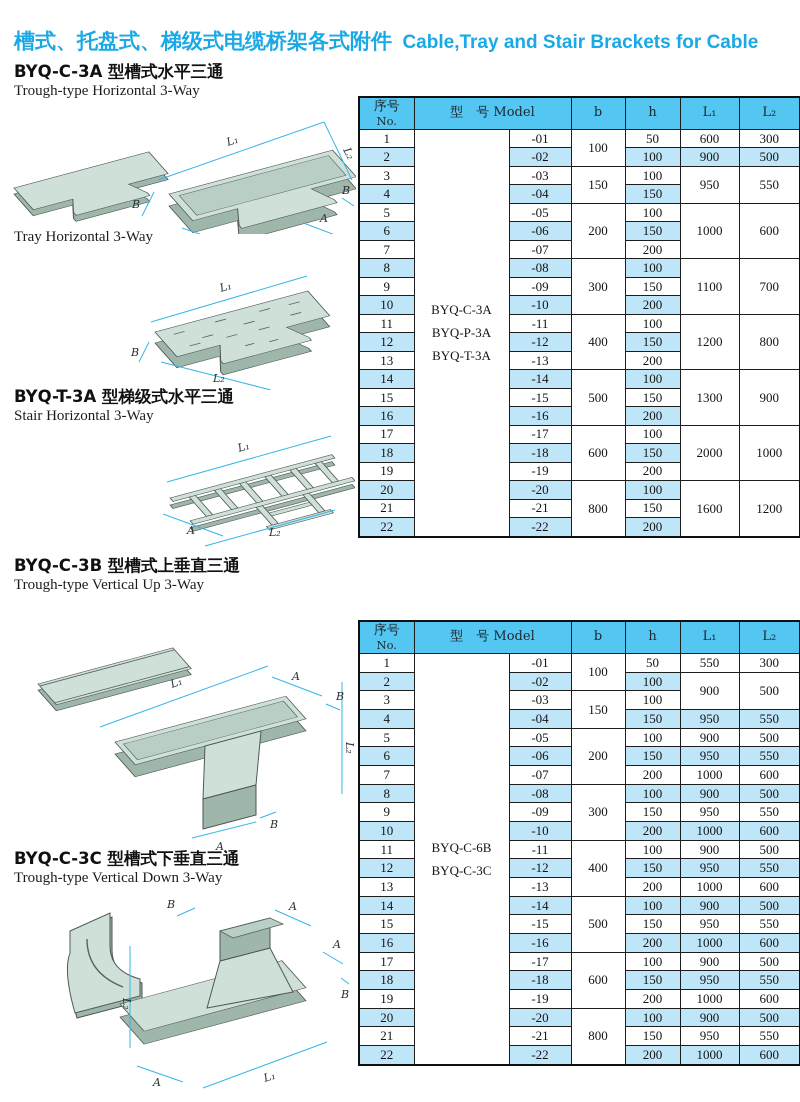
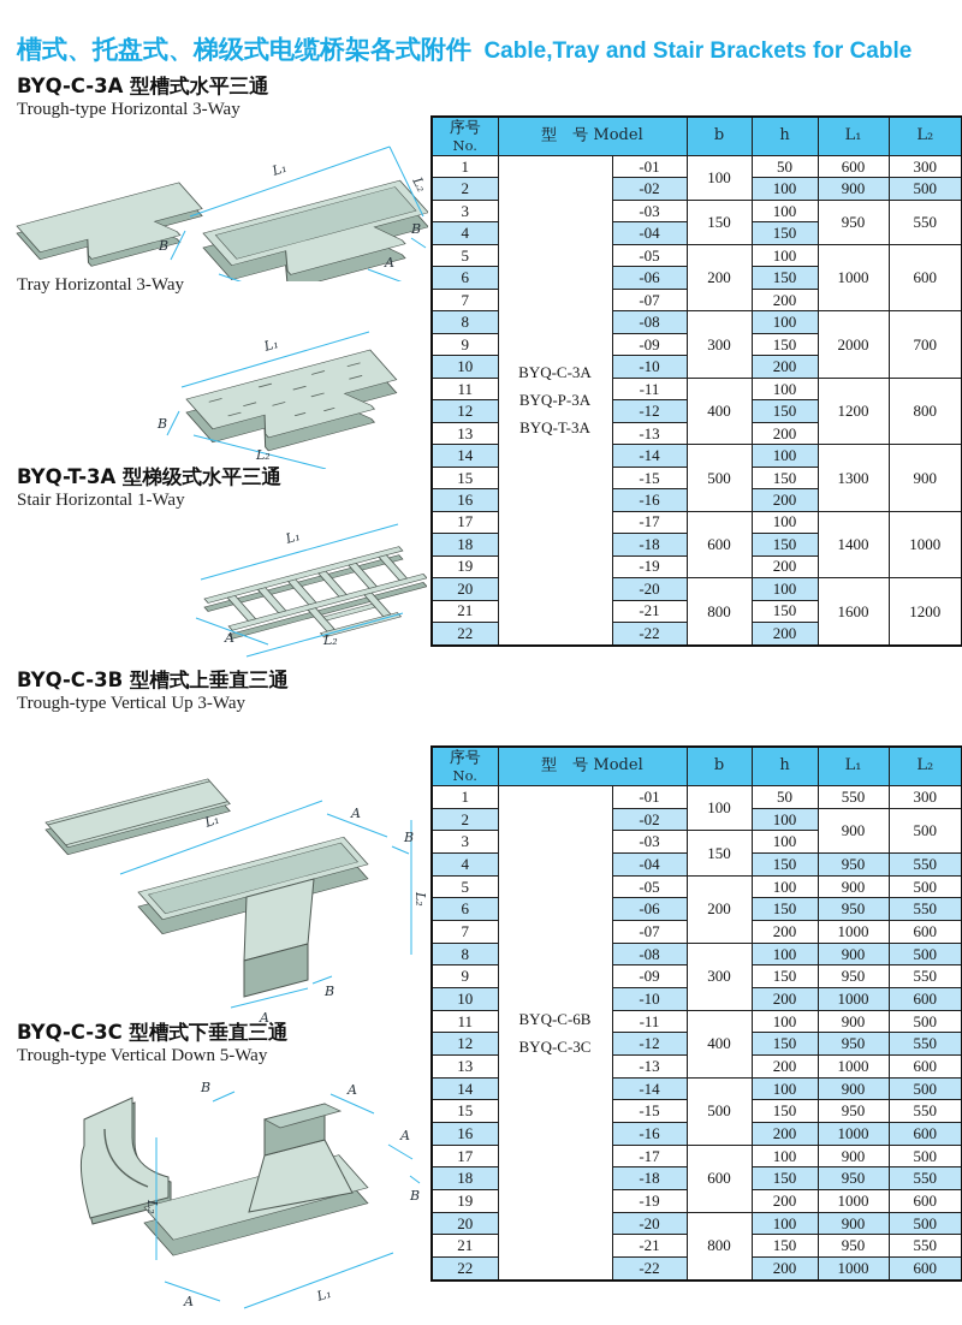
  槽式、托盘式、梯级式电缆桥架各式附件 Cable,Tray and Stair Brackets for Cable
  BYQ-C-3A 型槽式水平三通
  Trough-type Horizontal 3-Way
  Tray Horizontal 3-Way
  BYQ-T-3A 型梯级式水平三通
- Stair Horizontal 3-Way
+ Stair Horizontal 1-Way
  BYQ-C-3B 型槽式上垂直三通
  Trough-type Vertical Up 3-Way
  BYQ-C-3C 型槽式下垂直三通
- Trough-type Vertical Down 3-Way
+ Trough-type Vertical Down 5-Way
  B
  A
  B
  B
  L₂
  A
  L₂
  A
  B
  A
  B
  B
  A
  A
  B
  A
  序号No.	型 号 Model	b	h	L₁	L₂
  1	BYQ-C-3ABYQ-P-3ABYQ-T-3A	-01	100	50	600	300
  2	-02	100	900	500
  3	-03	150	100	950	550
  4	-04	150
  5	-05	200	100	1000	600
  6	-06	150
  7	-07	200
- 8	-08	300	100	1100	700
+ 8	-08	300	100	2000	700
  9	-09	150
  10	-10	200
  11	-11	400	100	1200	800
  12	-12	150
  13	-13	200
  14	-14	500	100	1300	900
  15	-15	150
  16	-16	200
- 17	-17	600	100	2000	1000
+ 17	-17	600	100	1400	1000
  18	-18	150
  19	-19	200
  20	-20	800	100	1600	1200
  21	-21	150
  22	-22	200
  序号No.	型 号 Model	b	h	L₁	L₂
  1	BYQ-C-6BBYQ-C-3C	-01	100	50	550	300
  2	-02	100	900	500
  3	-03	150	100
  4	-04	150	950	550
  5	-05	200	100	900	500
  6	-06	150	950	550
  7	-07	200	1000	600
  8	-08	300	100	900	500
  9	-09	150	950	550
  10	-10	200	1000	600
  11	-11	400	100	900	500
  12	-12	150	950	550
  13	-13	200	1000	600
  14	-14	500	100	900	500
  15	-15	150	950	550
  16	-16	200	1000	600
  17	-17	600	100	900	500
  18	-18	150	950	550
  19	-19	200	1000	600
  20	-20	800	100	900	500
  21	-21	150	950	550
  22	-22	200	1000	600
